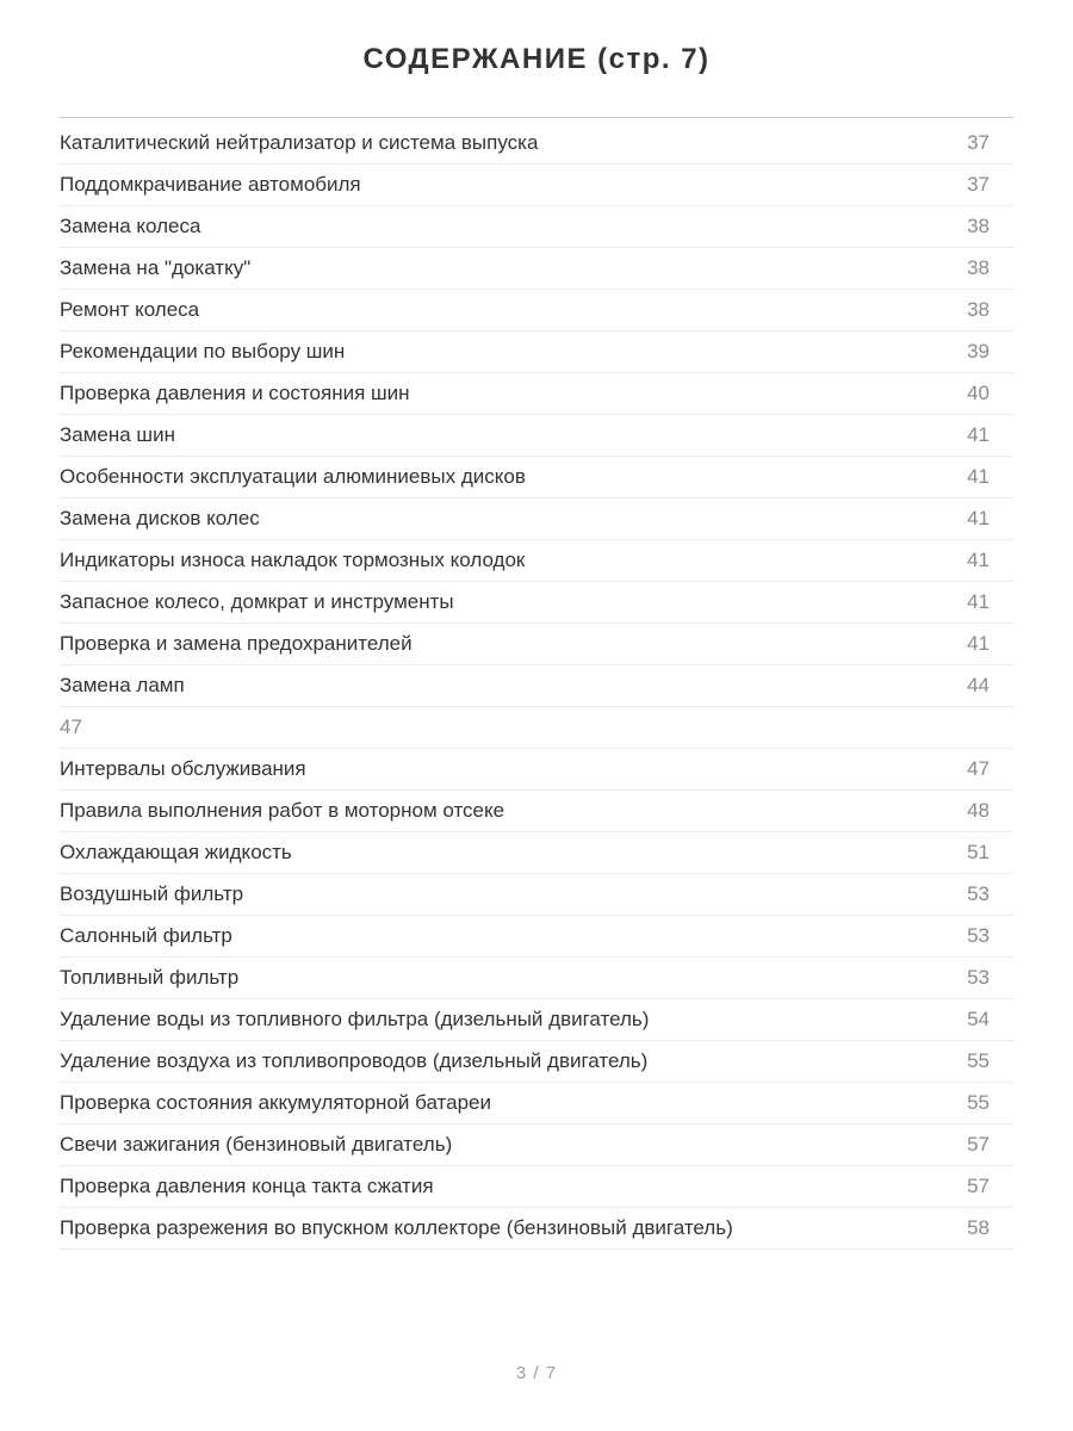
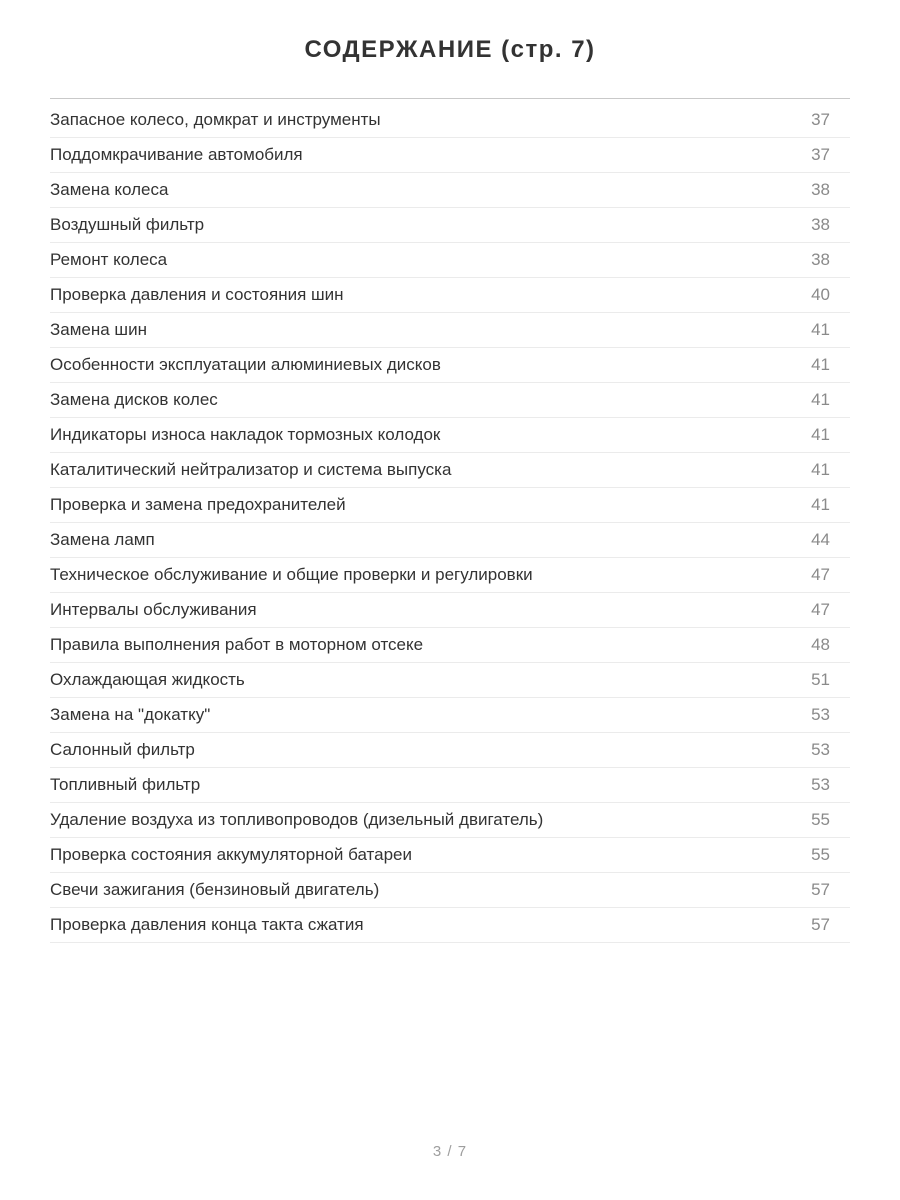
  СОДЕРЖАНИЕ (стр. 7)
- Каталитический нейтрализатор и система выпуска
+ Запасное колесо, домкрат и инструменты
  37
  Поддомкрачивание автомобиля
  37
  Замена колеса
  38
- Замена на "докатку"
+ Воздушный фильтр
  38
  Ремонт колеса
  38
- Рекомендации по выбору шин
- 39
  Проверка давления и состояния шин
  40
  Замена шин
  41
  Особенности эксплуатации алюминиевых дисков
  41
  Замена дисков колес
  41
  Индикаторы износа накладок тормозных колодок
  41
- Запасное колесо, домкрат и инструменты
+ Каталитический нейтрализатор и система выпуска
  41
  Проверка и замена предохранителей
  41
  Замена ламп
  44
+ Техническое обслуживание и общие проверки и регулировки
  47
  Интервалы обслуживания
  47
  Правила выполнения работ в моторном отсеке
  48
  Охлаждающая жидкость
  51
- Воздушный фильтр
+ Замена на "докатку"
  53
  Салонный фильтр
  53
  Топливный фильтр
  53
- Удаление воды из топливного фильтра (дизельный двигатель)
- 54
  Удаление воздуха из топливопроводов (дизельный двигатель)
  55
  Проверка состояния аккумуляторной батареи
  55
  Свечи зажигания (бензиновый двигатель)
  57
  Проверка давления конца такта сжатия
  57
- Проверка разрежения во впускном коллекторе (бензиновый двигатель)
- 58
  3 / 7
